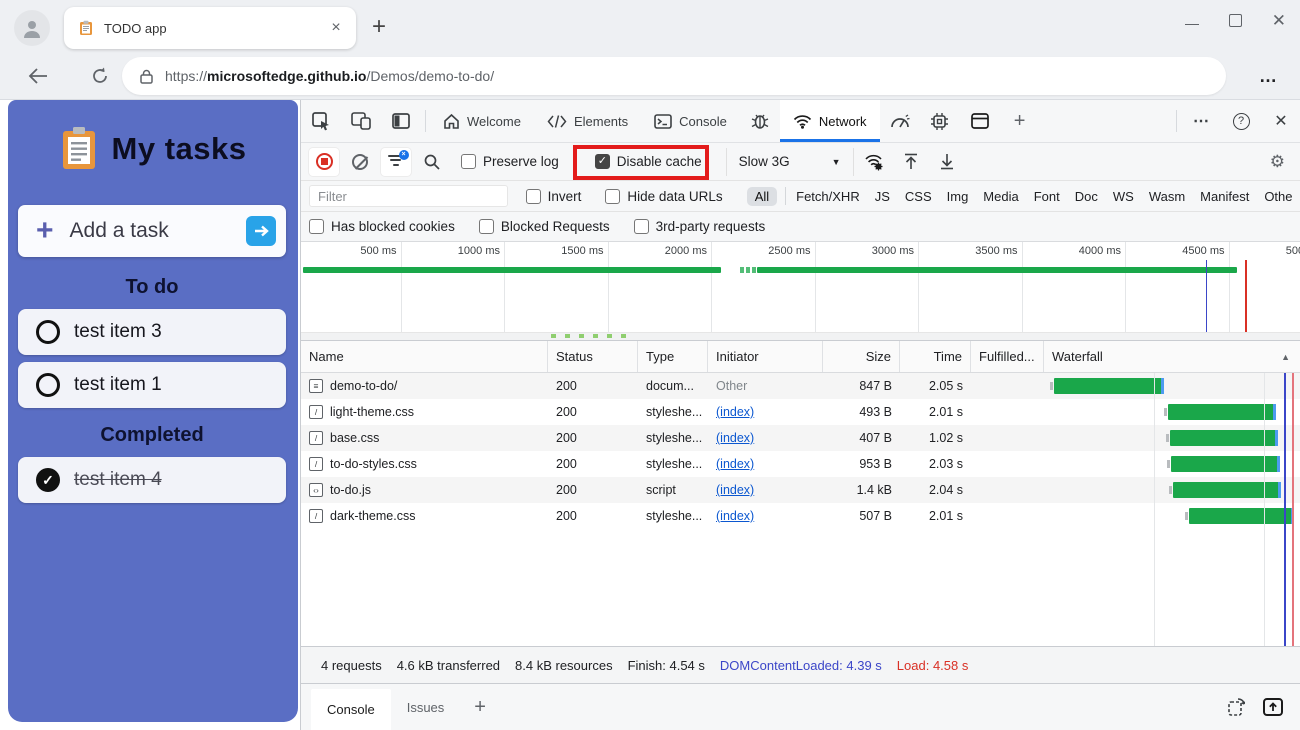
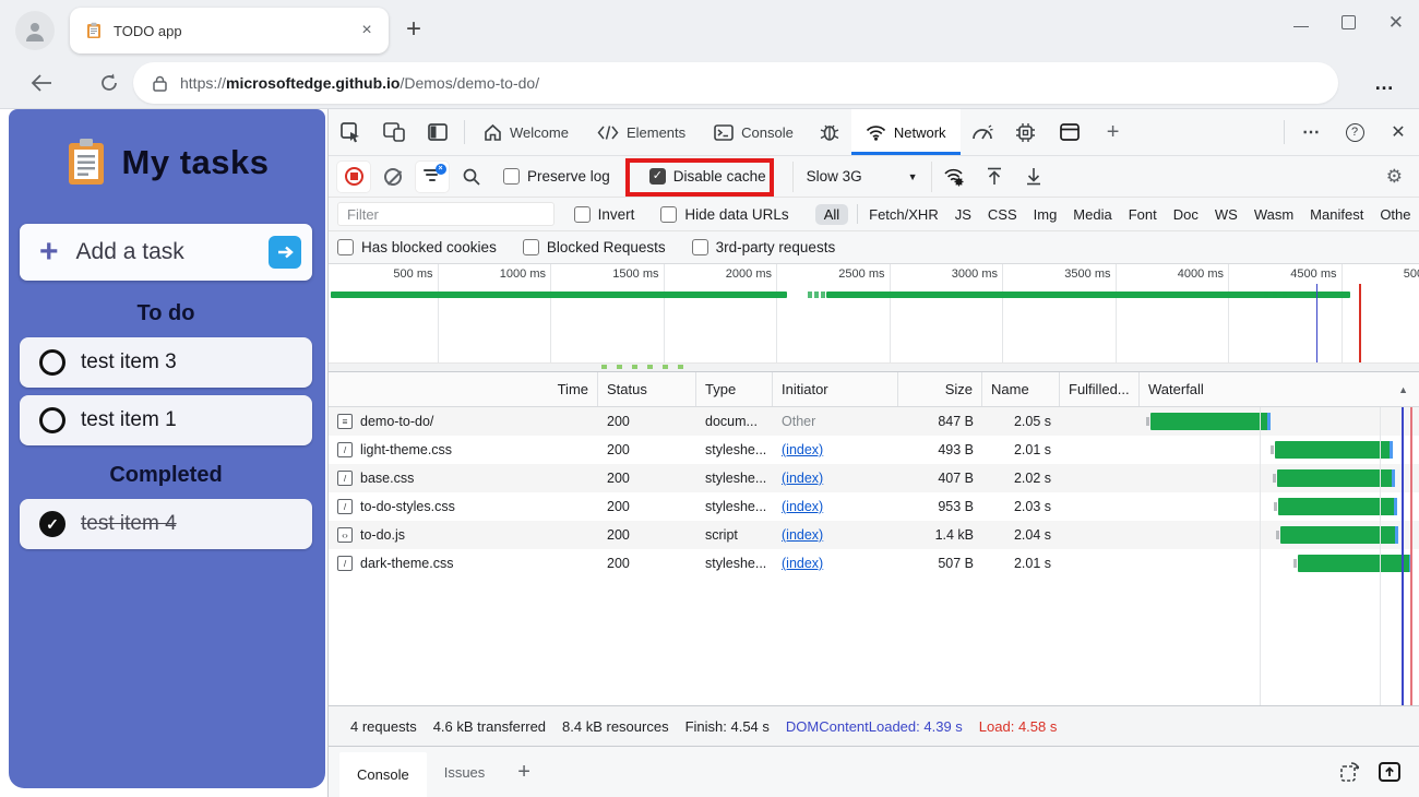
  TODO app
  ×
  +
  ✕
  https://microsoftedge.github.io/Demos/demo-to-do/
  …
  My tasks
  +
  Add a task
  To do
  test item 3
  test item 1
  Completed
  ✓
  test item 4
  Welcome
  Elements
  Console
  Network
  +
  ⋯
  ?
  ✕
  Preserve log
  Disable cache
  Slow 3G
  ▼
  ⚙
  Filter
  Invert
  Hide data URLs
  All
  Fetch/XHR
  JS
  CSS
  Img
  Media
  Font
  Doc
  WS
  Wasm
  Manifest
  Othe
  Has blocked cookies
  Blocked Requests
  3rd-party requests
  500 ms
  1000 ms
  1500 ms
  2000 ms
  2500 ms
  3000 ms
  3500 ms
  4000 ms
  4500 ms
- Name
+ Time
  Status
  Type
  Initiator
  Size
- Time
+ Name
  Fulfilled...
  Waterfall
  ▲
  ≡
  demo-to-do/
  200
  docum...
  Other
  847 B
  2.05 s
  /
  light-theme.css
  200
  styleshe...
  (index)
  493 B
  2.01 s
  /
  base.css
  200
  styleshe...
  (index)
  407 B
- 1.02 s
+ 2.02 s
  /
  to-do-styles.css
  200
  styleshe...
  (index)
  953 B
  2.03 s
  ‹›
  to-do.js
  200
  script
  (index)
  1.4 kB
  2.04 s
  /
  dark-theme.css
  200
  styleshe...
  (index)
  507 B
  2.01 s
  4 requests
  4.6 kB transferred
  8.4 kB resources
  Finish: 4.54 s
  DOMContentLoaded: 4.39 s
  Load: 4.58 s
  Console
  Issues
  +
